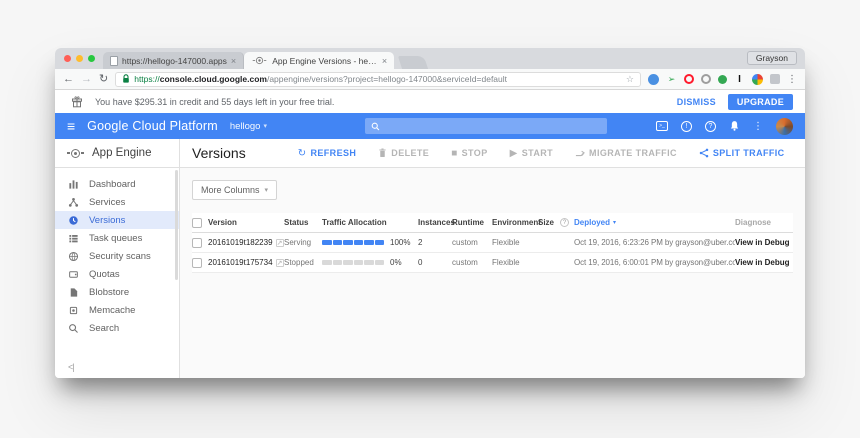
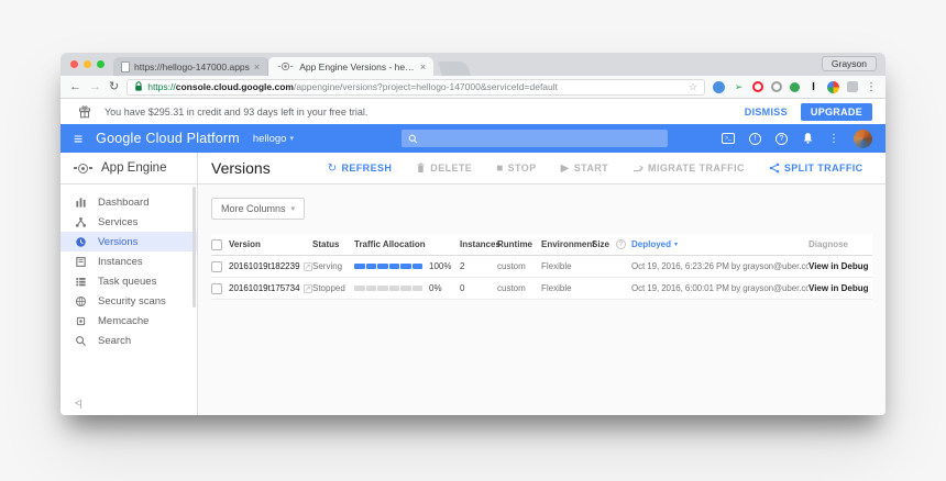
  https://hellogo-147000.apps
  ×
  App Engine Versions - hello
  ×
  Grayson
  ←
  →
  ↻
  https://console.cloud.google.com/appengine/versions?project=hellogo-147000&serviceId=default
  ☆
  ➢
  I
  ⋮
- You have $295.31 in credit and 55 days left in your free trial.
+ You have $295.31 in credit and 93 days left in your free trial.
  DISMISS
  UPGRADE
  ≡
  Google Cloud Platform
  hellogo
  ⋮
  App Engine
  Versions
  ↻
  REFRESH
  DELETE
  ■
  STOP
  ▶
  START
  MIGRATE TRAFFIC
  SPLIT TRAFFIC
  Dashboard
  Services
  Versions
+ Instances
  Task queues
  Security scans
- Quotas
- Blobstore
  Memcache
  Search
  <|
  More Columns
  Version
  Status
  Traffic Allocation
  Instance
  Runtime
  Environmen
  Size
  Deployed
  Diagnose
  20161019t182239
  Serving
  100%
  2
  custom
  Flexible
  Oct 19, 2016, 6:23:26 PM by grayson@uber.co
  View in Debug
  20161019t175734
  Stopped
  0%
  0
  custom
  Flexible
  Oct 19, 2016, 6:00:01 PM by grayson@uber.co
  View in Debug
